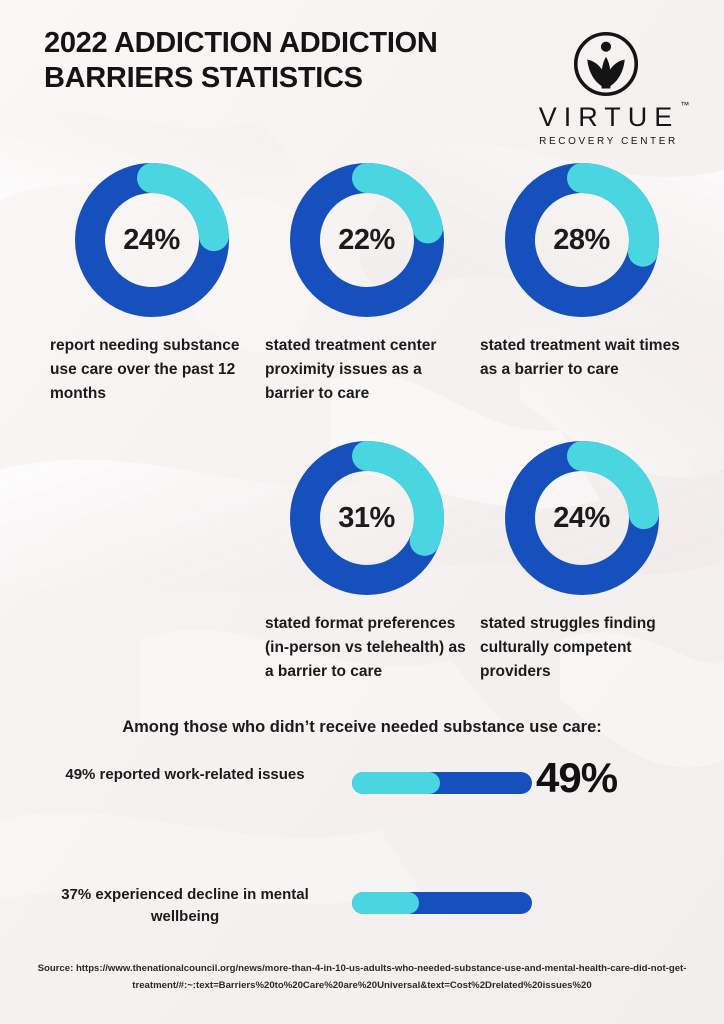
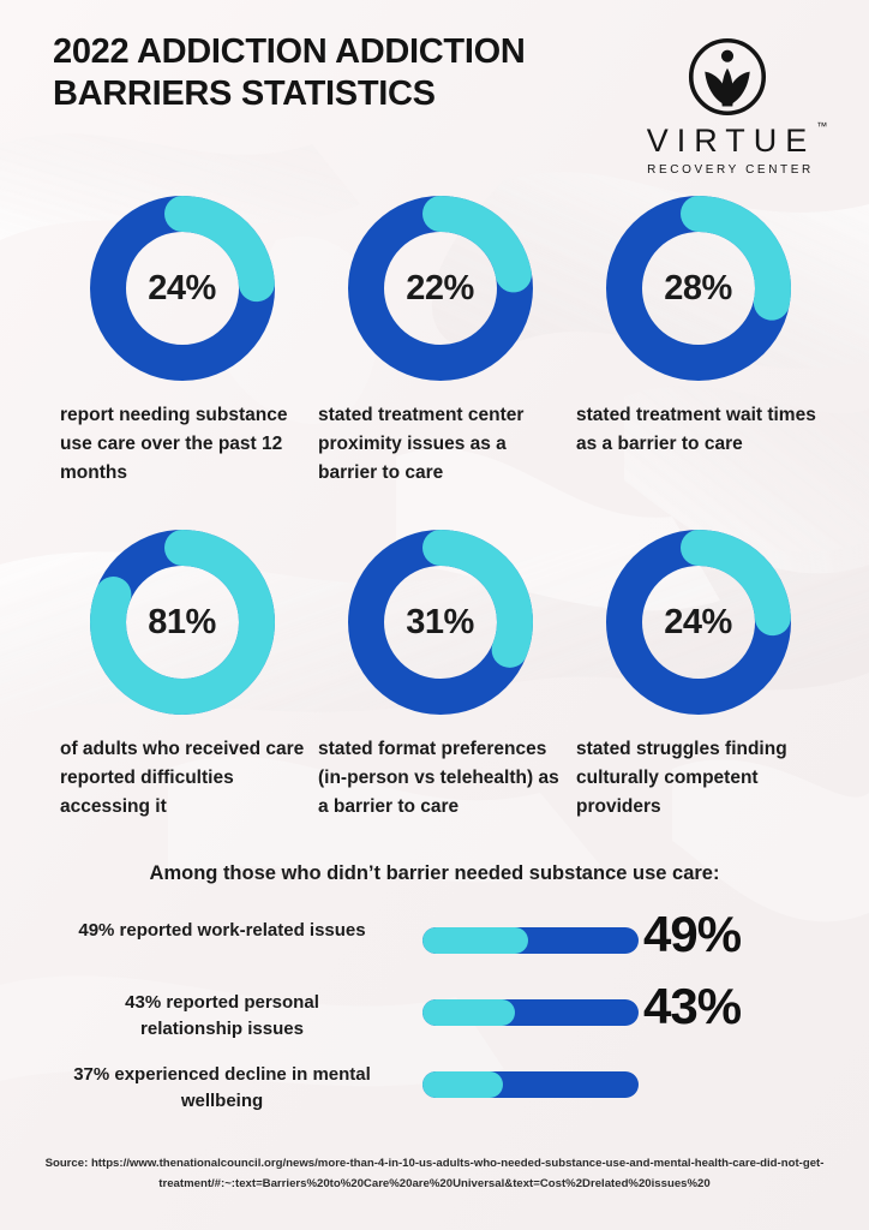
  2022 ADDICTION ADDICTION BARRIERS STATISTICS
  VIRTUE
  ™
  RECOVERY CENTER
  24%
  report needing substance use care over the past 12 months
  22%
  stated treatment center proximity issues as a barrier to care
  28%
  stated treatment wait times as a barrier to care
+ 81%
+ of adults who received care reported difficulties accessing it
  31%
  stated format preferences (in-person vs telehealth) as a barrier to care
  24%
  stated struggles finding culturally competent providers
- Among those who didn’t receive needed substance use care:
+ Among those who didn’t barrier needed substance use care:
  49% reported work-related issues
  49%
+ 43% reported personal relationship issues
+ 43%
  37% experienced decline in mental wellbeing
  Source: https://www.thenationalcouncil.org/news/more-than-4-in-10-us-adults-who-needed-substance-use-and-mental-health-care-did-not-get-treatment/#:~:text=Barriers%20to%20Care%20are%20Universal&text=Cost%2Drelated%20issues%20
